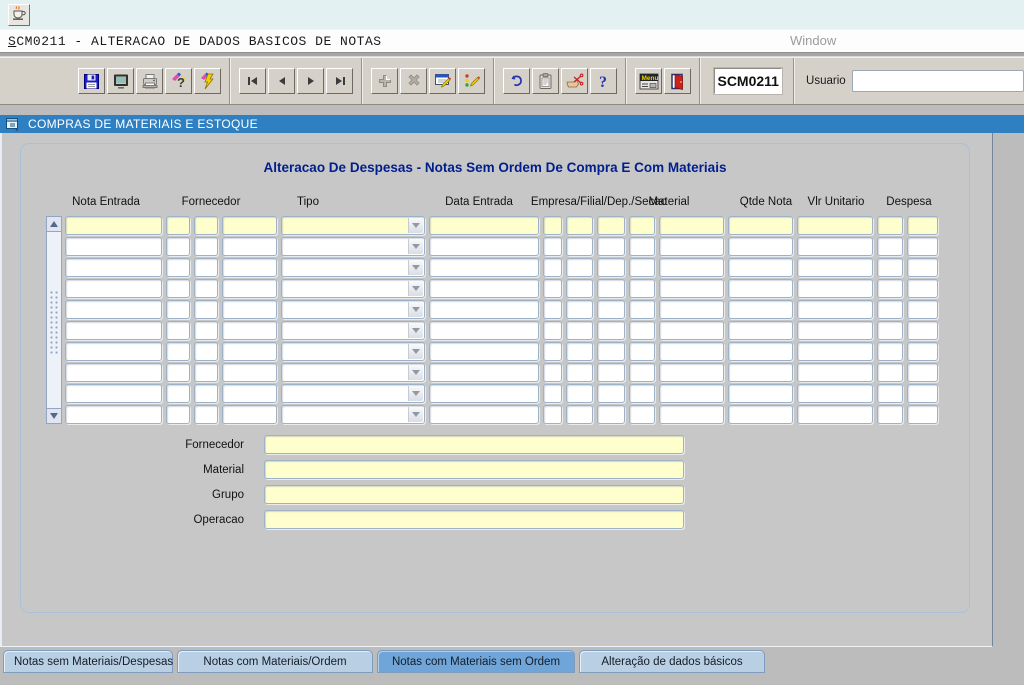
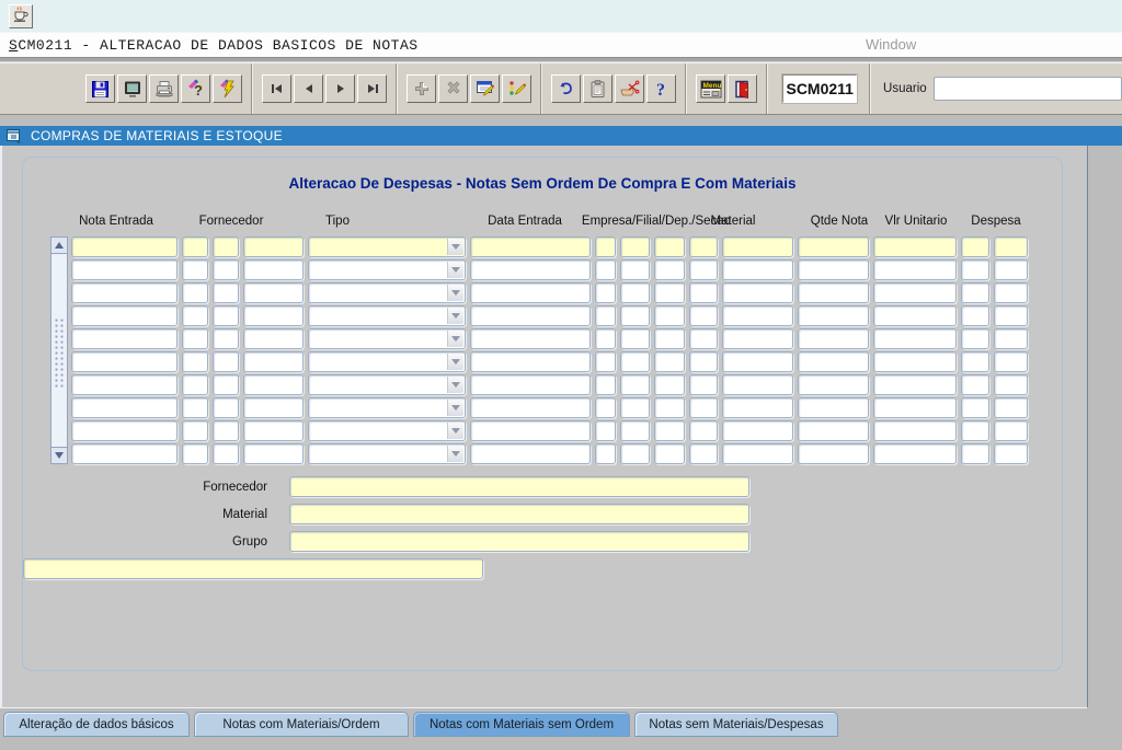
  SCM0211 - ALTERACAO DE DADOS BASICOS DE NOTAS
  Window
  ?
  ?
  SCM0211
  Usuario
  COMPRAS DE MATERIAIS E ESTOQUE
  Alteracao De Despesas - Notas Sem Ordem De Compra E Com Materiais
  Nota Entrada
  Fornecedor
  Tipo
  Data Entrada
  Empresa/Filial/Dep./Secao
  Material
  Qtde Nota
  Vlr Unitario
  Despesa
  Fornecedor
  Material
  Grupo
- Operacao
- Notas sem Materiais/Despesas
+ Alteração de dados básicos
  Notas com Materiais/Ordem
  Notas com Materiais sem Ordem
- Alteração de dados básicos
+ Notas sem Materiais/Despesas
